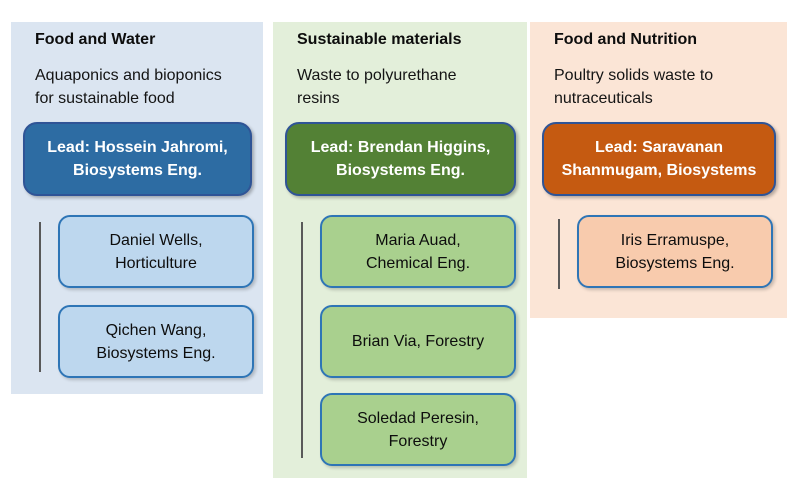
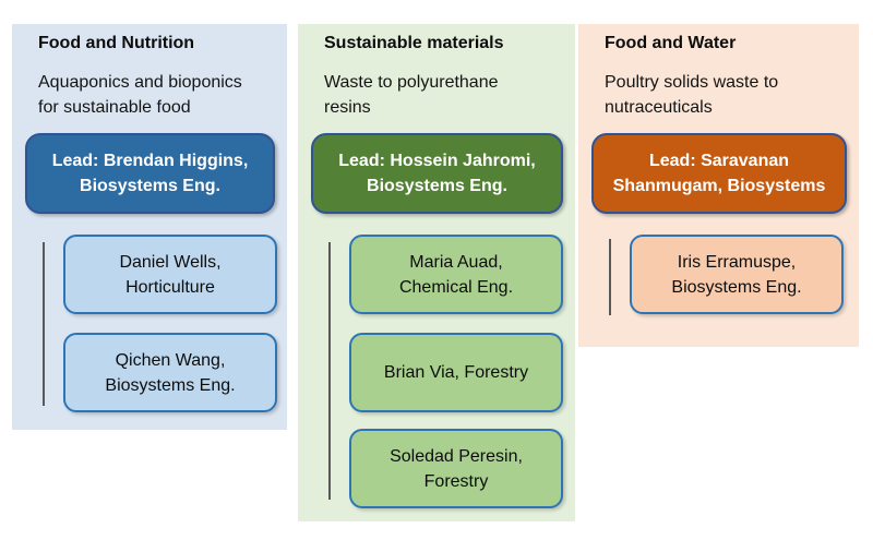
- Food and Water
+ Food and Nutrition
  Aquaponics and bioponics
  for sustainable food
- Lead: Hossein Jahromi,
+ Lead: Brendan Higgins,
  Biosystems Eng.
  Daniel Wells,
  Horticulture
  Qichen Wang,
  Biosystems Eng.
  Sustainable materials
  Waste to polyurethane
  resins
- Lead: Brendan Higgins,
+ Lead: Hossein Jahromi,
  Biosystems Eng.
  Maria Auad,
  Chemical Eng.
  Brian Via, Forestry
  Soledad Peresin,
  Forestry
- Food and Nutrition
+ Food and Water
  Poultry solids waste to
  nutraceuticals
  Lead: Saravanan
  Shanmugam, Biosystems
  Iris Erramuspe,
  Biosystems Eng.
